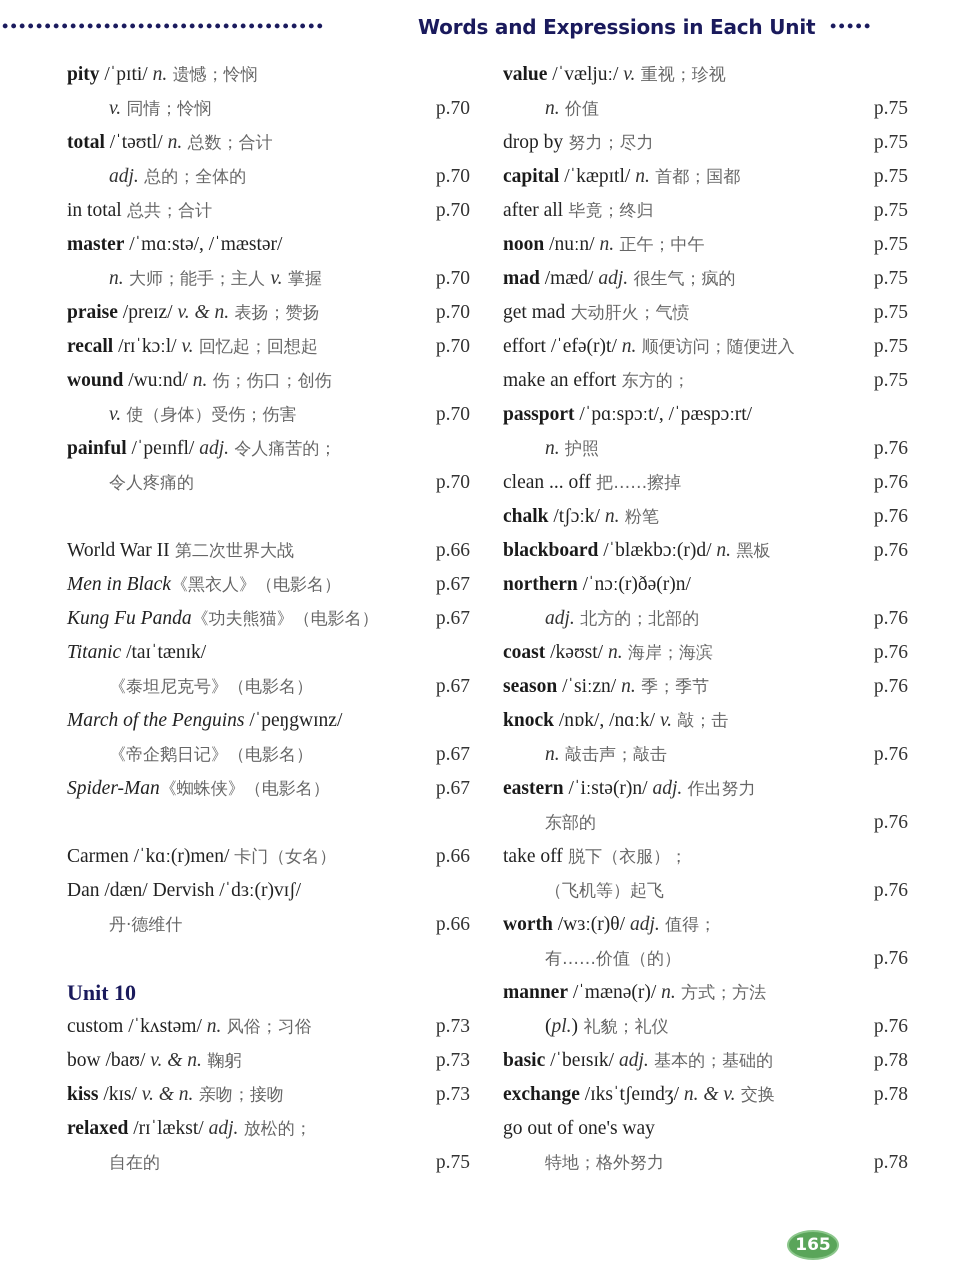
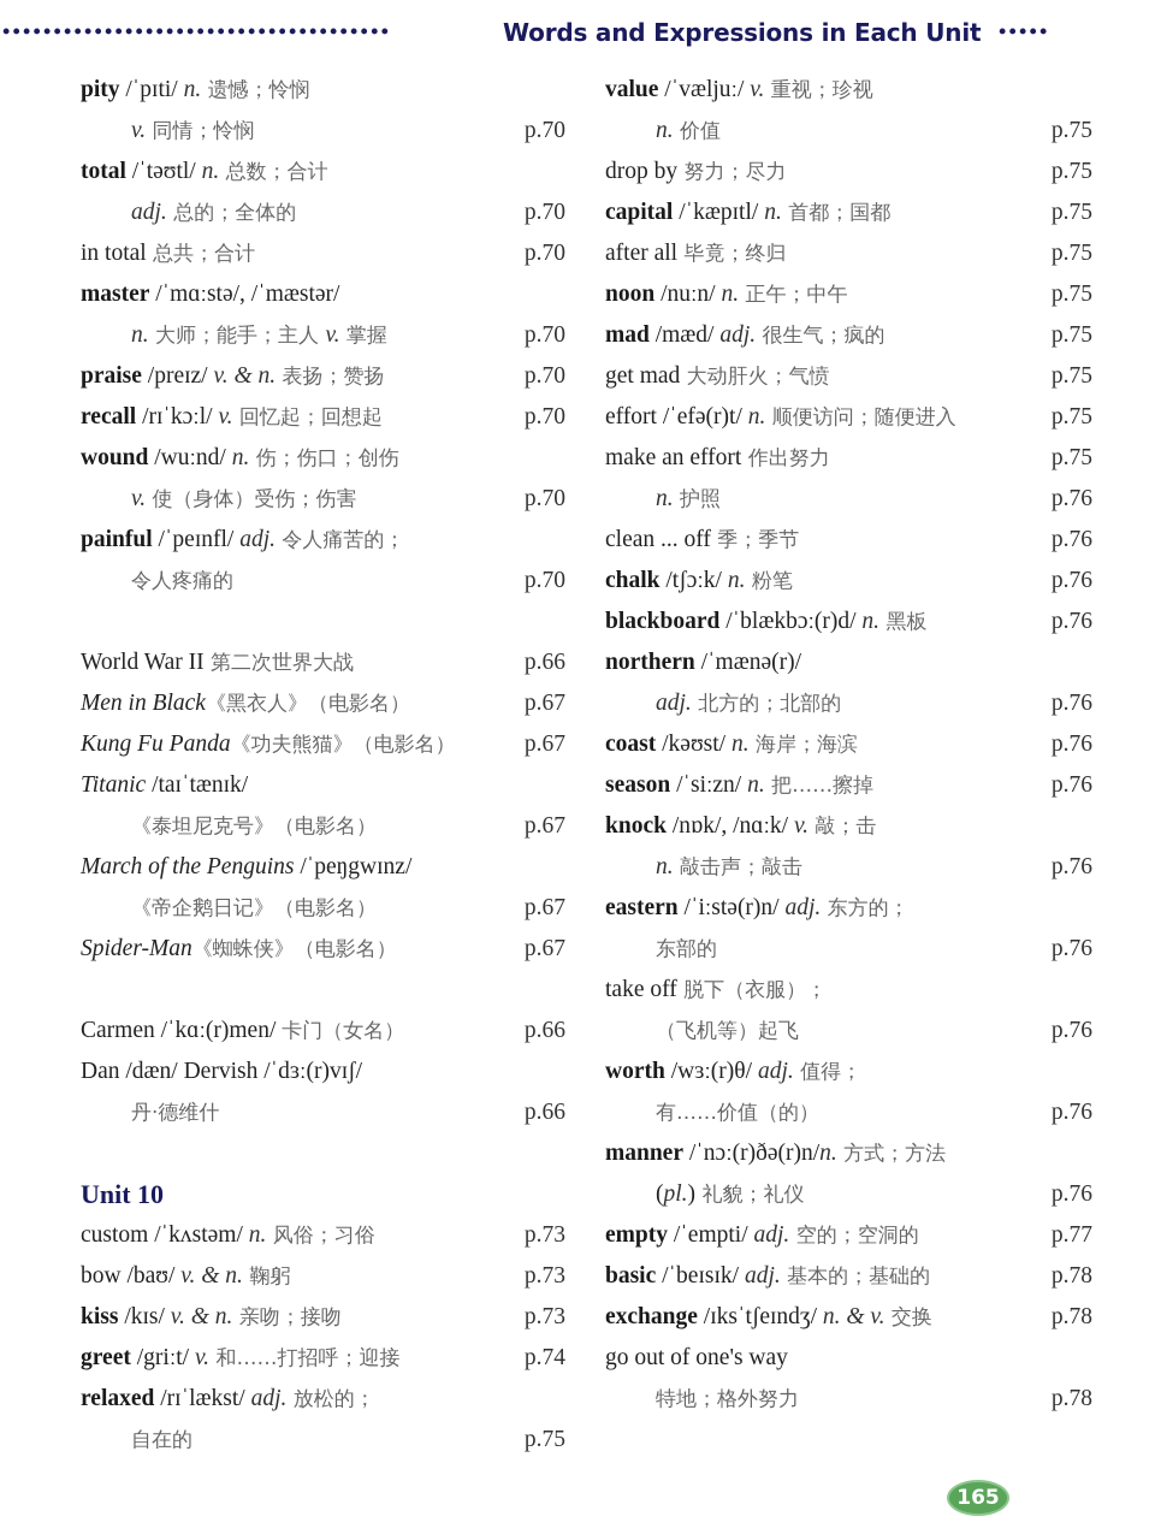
  ••••••••••••••••••••••••••••••••••••••
  Words and Expressions in Each Unit
  •••••
  pity /ˈpɪti/ n. 遗憾；怜悯
  v. 同情；怜悯
  p.70
  total /ˈtəʊtl/ n. 总数；合计
  adj. 总的；全体的
  p.70
  in total 总共；合计
  p.70
  master /ˈmɑːstə/, /ˈmæstər/
  n. 大师；能手；主人 v. 掌握
  p.70
  praise /preɪz/ v. & n. 表扬；赞扬
  p.70
  recall /rɪˈkɔːl/ v. 回忆起；回想起
  p.70
  wound /wuːnd/ n. 伤；伤口；创伤
  v. 使（身体）受伤；伤害
  p.70
  painful /ˈpeɪnfl/ adj. 令人痛苦的；
  令人疼痛的
  p.70
  World War II 第二次世界大战
  p.66
  Men in Black《黑衣人》（电影名）
  p.67
  Kung Fu Panda《功夫熊猫》（电影名）
  p.67
  Titanic /taɪˈtænɪk/
  《泰坦尼克号》（电影名）
  p.67
  March of the Penguins /ˈpeŋgwɪnz/
  《帝企鹅日记》（电影名）
  p.67
  Spider-Man《蜘蛛侠》（电影名）
  p.67
  Carmen /ˈkɑː(r)men/ 卡门（女名）
  p.66
  Dan /dæn/ Dervish /ˈdɜː(r)vɪʃ/
  丹·德维什
  p.66
  Unit 10
  custom /ˈkʌstəm/ n. 风俗；习俗
  p.73
  bow /baʊ/ v. & n. 鞠躬
  p.73
  kiss /kɪs/ v. & n. 亲吻；接吻
  p.73
+ greet /griːt/ v. 和……打招呼；迎接
+ p.74
  relaxed /rɪˈlækst/ adj. 放松的；
  自在的
  p.75
  value /ˈvæljuː/ v. 重视；珍视
  n. 价值
  p.75
  drop by 努力；尽力
  p.75
  capital /ˈkæpɪtl/ n. 首都；国都
  p.75
  after all 毕竟；终归
  p.75
  noon /nuːn/ n. 正午；中午
  p.75
  mad /mæd/ adj. 很生气；疯的
  p.75
  get mad 大动肝火；气愤
  p.75
  effort /ˈefə(r)t/ n. 顺便访问；随便进入
  p.75
- make an effort 东方的；
+ make an effort 作出努力
  p.75
- passport /ˈpɑːspɔːt/, /ˈpæspɔːrt/
  n. 护照
  p.76
- clean ... off 把……擦掉
+ clean ... off 季；季节
  p.76
  chalk /tʃɔːk/ n. 粉笔
  p.76
  blackboard /ˈblækbɔː(r)d/ n. 黑板
  p.76
- northern /ˈnɔː(r)ðə(r)n/
+ northern /ˈmænə(r)/
  adj. 北方的；北部的
  p.76
  coast /kəʊst/ n. 海岸；海滨
  p.76
- season /ˈsiːzn/ n. 季；季节
+ season /ˈsiːzn/ n. 把……擦掉
  p.76
  knock /nɒk/, /nɑːk/ v. 敲；击
  n. 敲击声；敲击
  p.76
- eastern /ˈiːstə(r)n/ adj. 作出努力
+ eastern /ˈiːstə(r)n/ adj. 东方的；
  东部的
  p.76
  take off 脱下（衣服）；
  （飞机等）起飞
  p.76
  worth /wɜː(r)θ/ adj. 值得；
  有……价值（的）
  p.76
- manner /ˈmænə(r)/ n. 方式；方法
+ manner /ˈnɔː(r)ðə(r)n/n. 方式；方法
  (pl.) 礼貌；礼仪
  p.76
+ empty /ˈempti/ adj. 空的；空洞的
+ p.77
  basic /ˈbeɪsɪk/ adj. 基本的；基础的
  p.78
  exchange /ɪksˈtʃeɪndʒ/ n. & v. 交换
  p.78
  go out of one's way
  特地；格外努力
  p.78
  165
